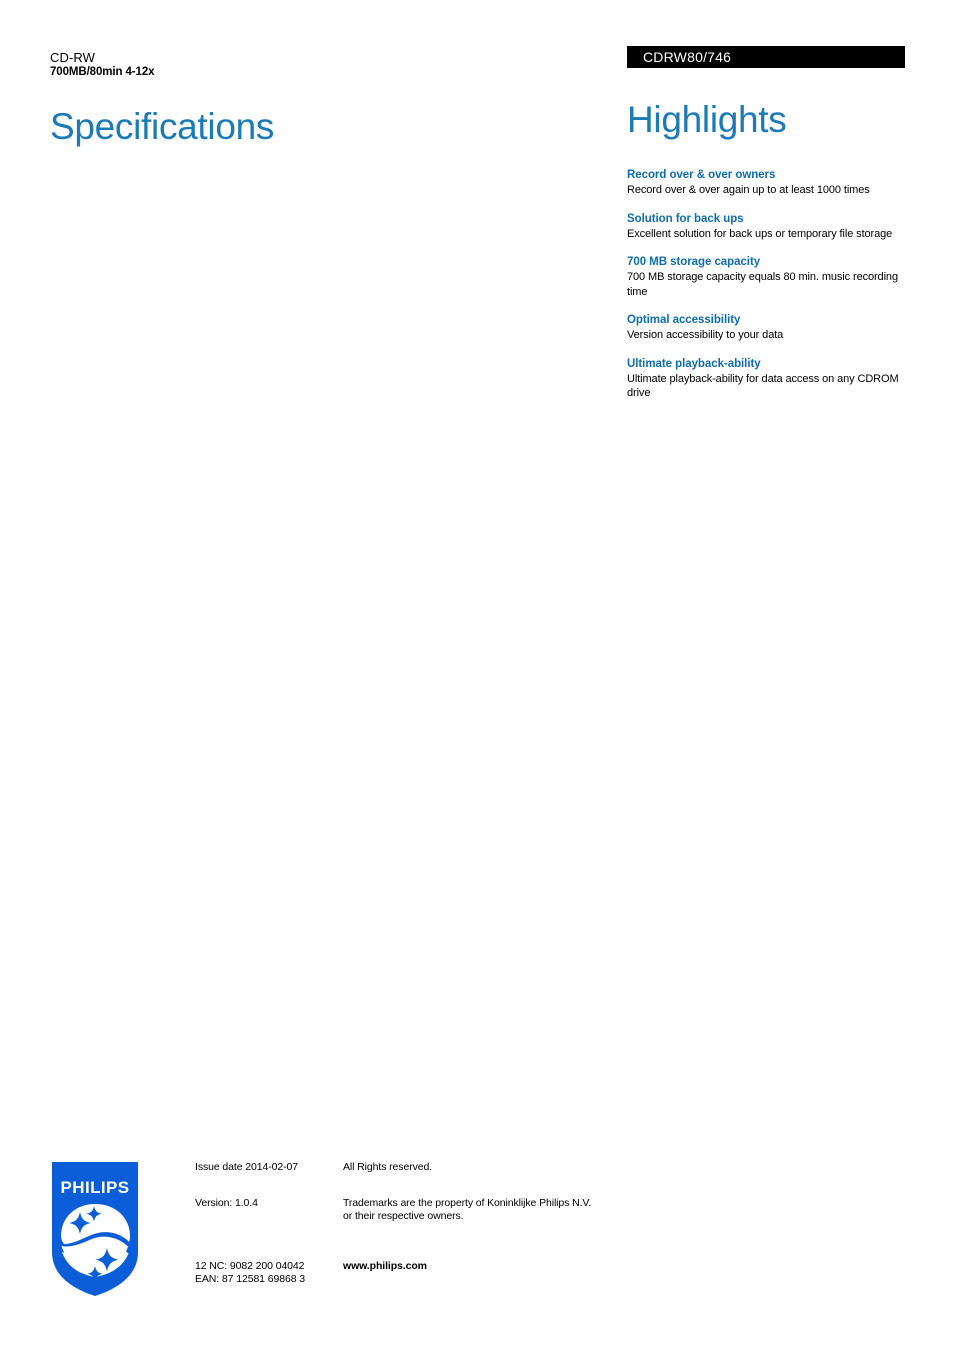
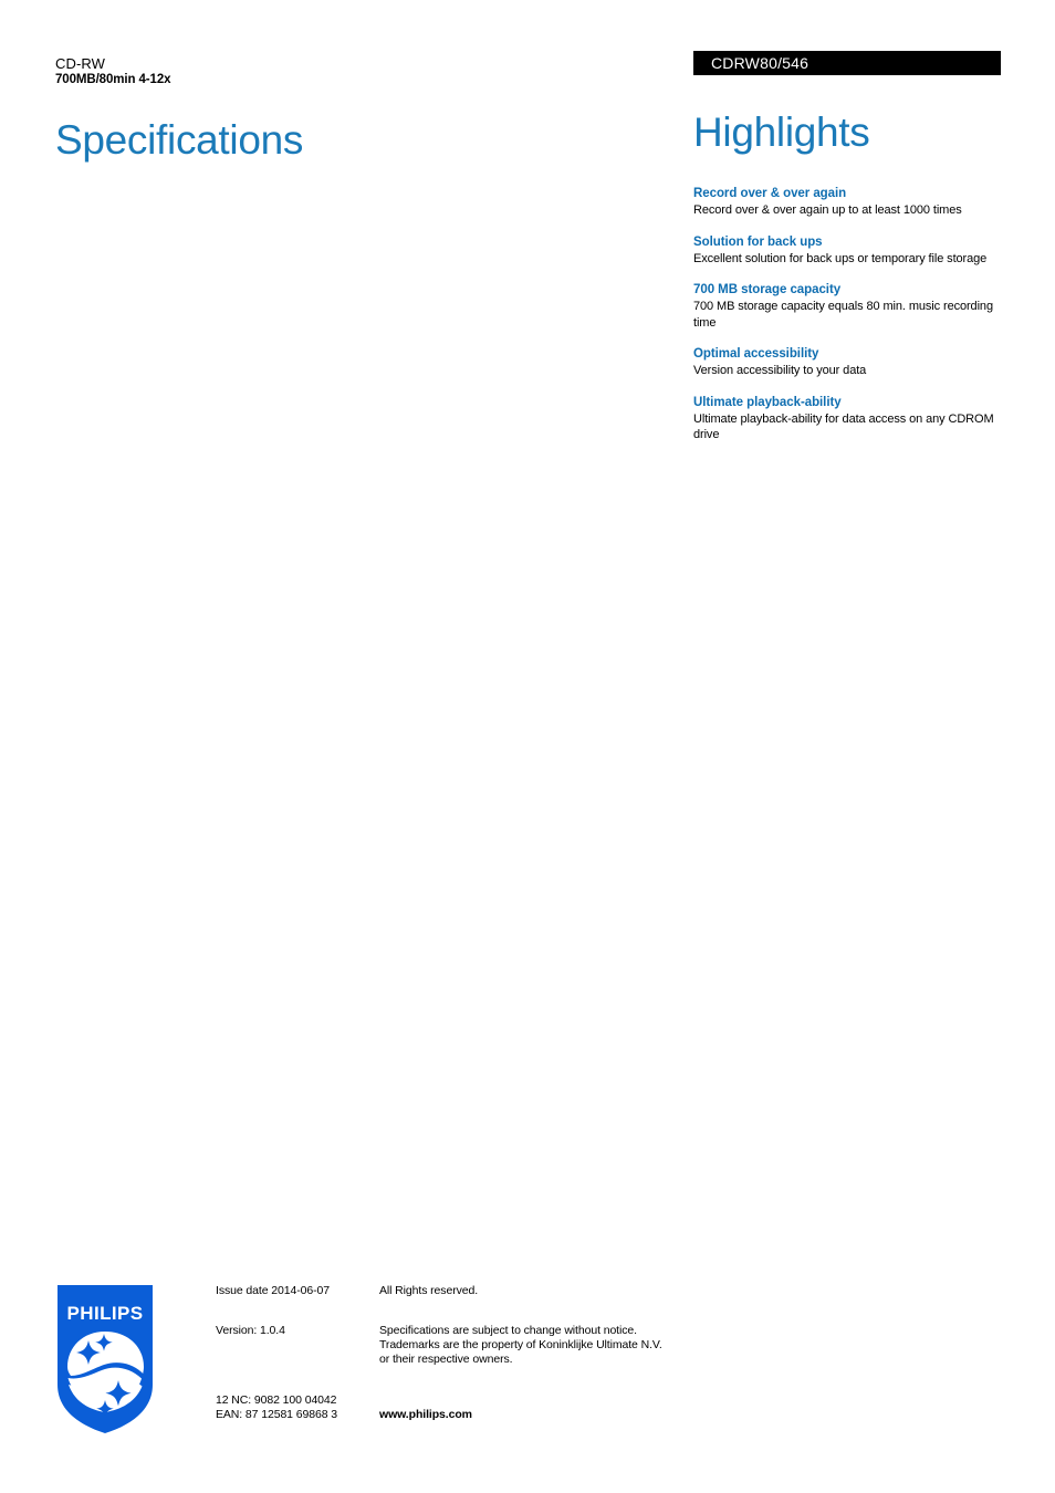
  CD-RW
  700MB/80min 4-12x
  Specifications
- CDRW80/746
+ CDRW80/546
  Highlights
- Record over & over owners
+ Record over & over again
  Record over & over again up to at least 1000 times
  Solution for back ups
  Excellent solution for back ups or temporary file storage
  700 MB storage capacity
  700 MB storage capacity equals 80 min. music recording time
  Optimal accessibility
  Version accessibility to your data
  Ultimate playback-ability
  Ultimate playback-ability for data access on any CDROM drive
  PHILIPS
- Issue date 2014-02-07
+ Issue date 2014-06-07
  Version: 1.0.4
- 12 NC: 9082 200 04042
+ 12 NC: 9082 100 04042
  EAN: 87 12581 69868 3
  All Rights reserved.
+ Specifications are subject to change without notice.
- Trademarks are the property of Koninklijke Philips N.V.
+ Trademarks are the property of Koninklijke Ultimate N.V.
  or their respective owners.
  www.philips.com
